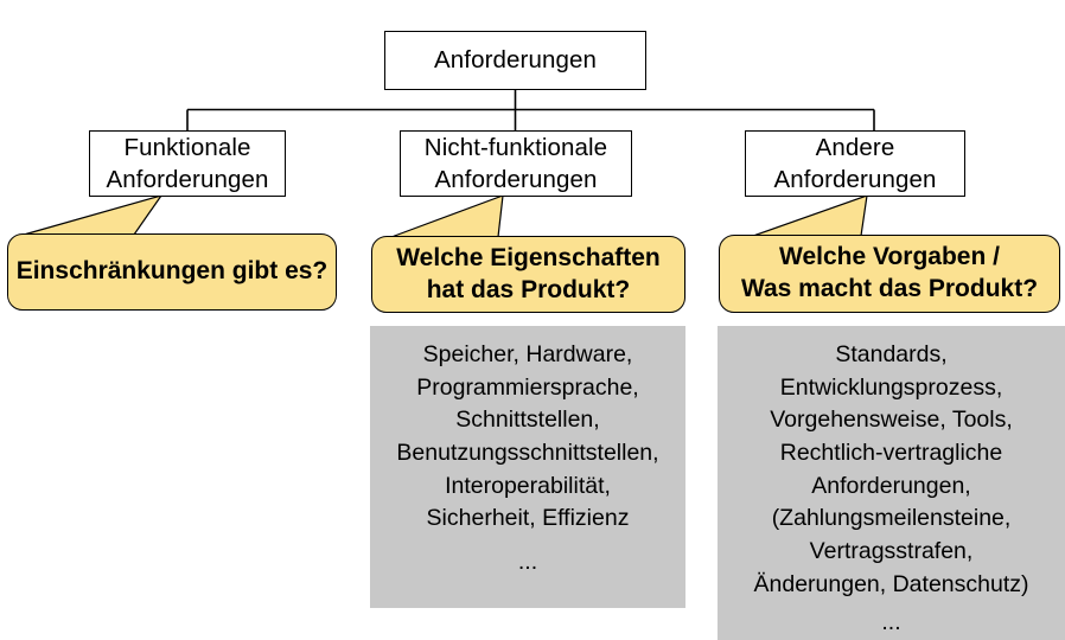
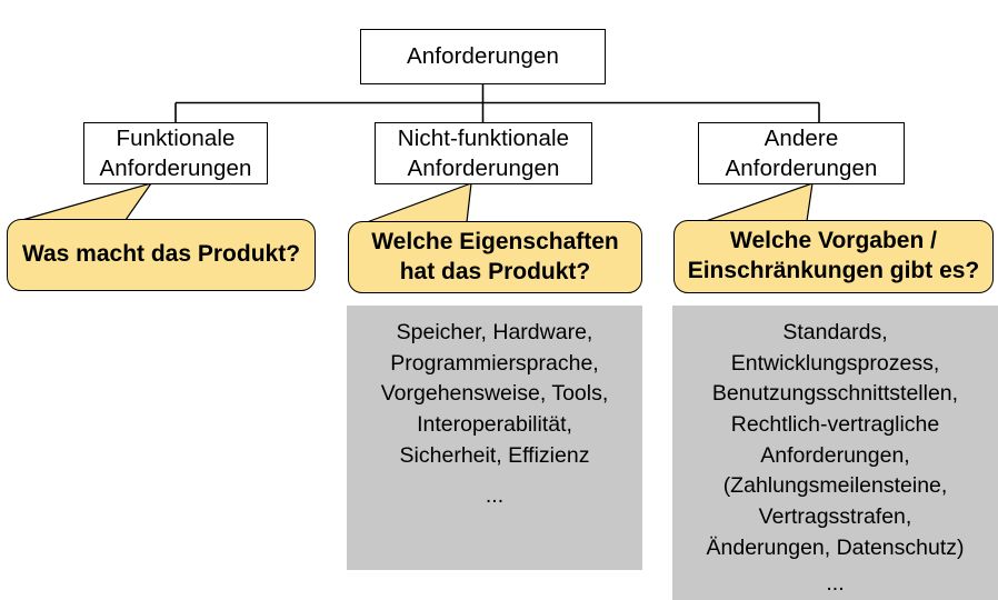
  Anforderungen
  Funktionale
  Anforderungen
- Einschränkungen gibt es?
+ Was macht das Produkt?
  Nicht-funktionale
  Anforderungen
  Welche Eigenschaften
  hat das Produkt?
  Speicher, Hardware,
  Programmiersprache,
- Schnittstellen,
- Benutzungsschnittstellen,
+ Vorgehensweise, Tools,
  Interoperabilität,
  Sicherheit, Effizienz
  ...
  Andere
  Anforderungen
  Welche Vorgaben /
- Was macht das Produkt?
+ Einschränkungen gibt es?
  Standards,
  Entwicklungsprozess,
- Vorgehensweise, Tools,
+ Benutzungsschnittstellen,
  Rechtlich-vertragliche
  Anforderungen,
  (Zahlungsmeilensteine,
  Vertragsstrafen,
  Änderungen, Datenschutz)
  ...
